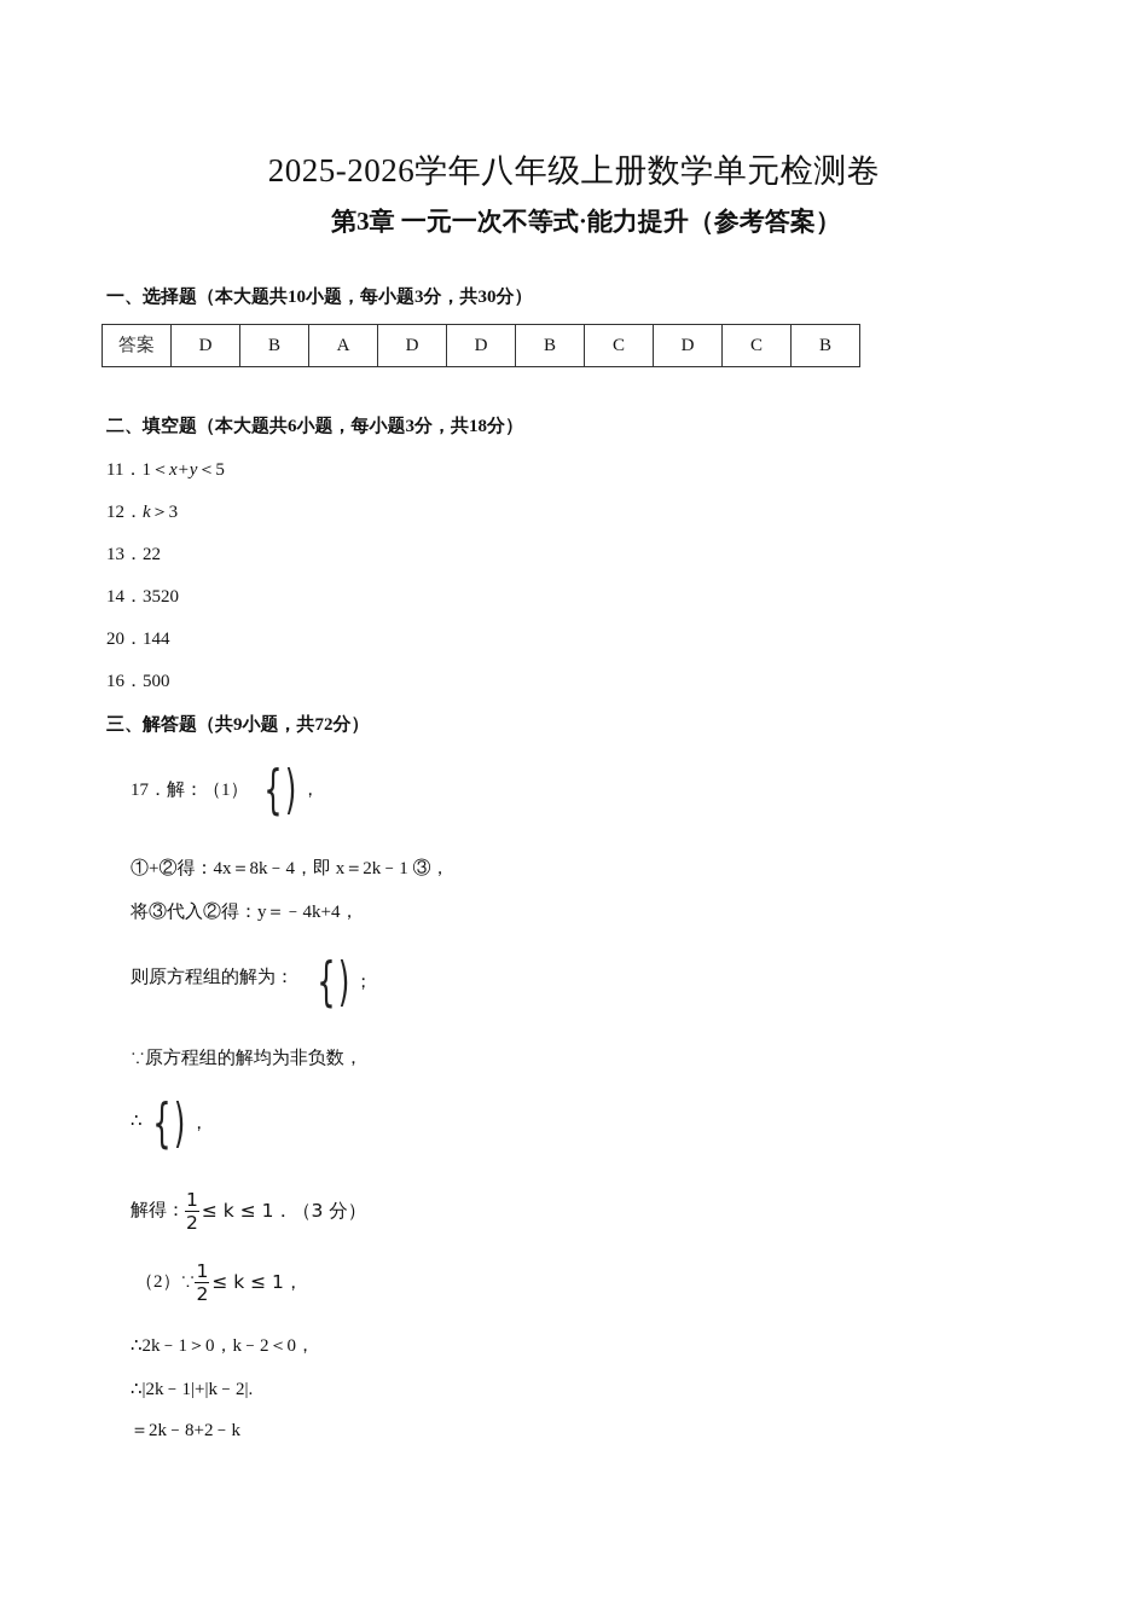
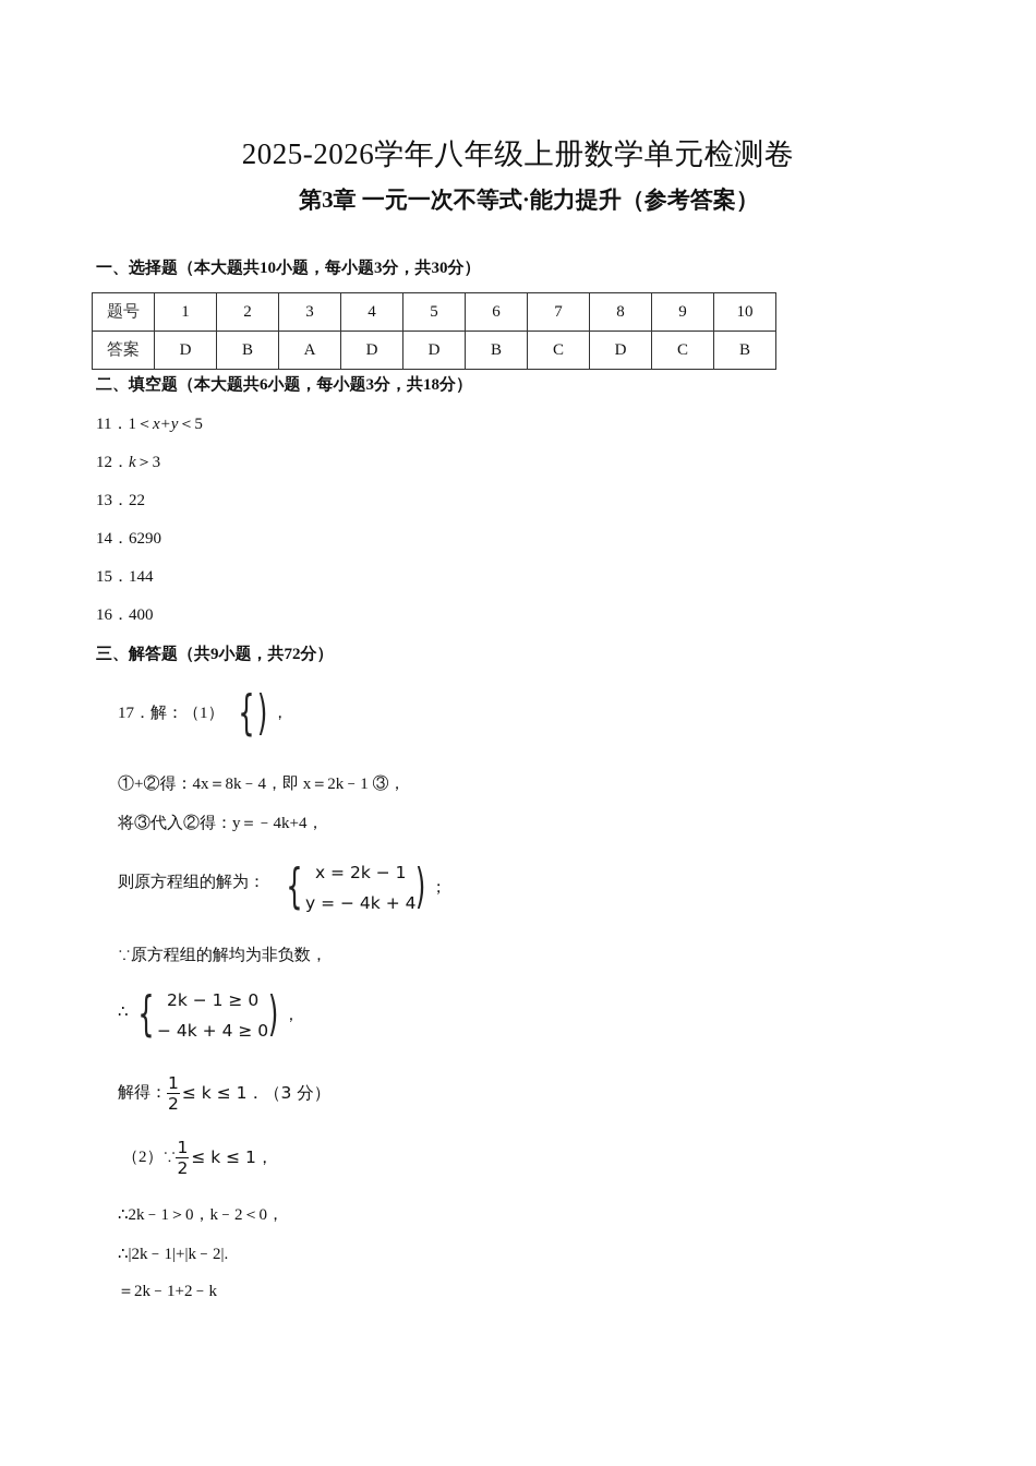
  2025-2026学年八年级上册数学单元检测卷
  第3章 一元一次不等式·能力提升（参考答案）
  一、选择题（本大题共10小题，每小题3分，共30分）
+ 题号	1	2	3	4	5	6	7	8	9	10
  答案	D	B	A	D	D	B	C	D	C	B
  二、填空题（本大题共6小题，每小题3分，共18分）
  11．1＜x+y＜5
  12．k＞3
  13．22
- 14．3520
+ 14．6290
- 20．144
+ 15．144
- 16．500
+ 16．400
  三、解答题（共9小题，共72分）
  17．解：（1）
  {
  )
  ，
  ①+②得：4x＝8k﹣4，即 x＝2k﹣1 ③，
  将③代入②得：y＝﹣4k+4，
  则原方程组的解为：
  {
+ x = 2k − 1
+ y = − 4k + 4
  )
  ；
  ∵原方程组的解均为非负数，
  ∴
  {
+ 2k − 1 ≥ 0
+ − 4k + 4 ≥ 0
  )
  ，
  解得：
  1
  2
  ≤ k ≤ 1．（3 分）
  （2）∵
  1
  2
  ≤ k ≤ 1，
  ∴2k﹣1＞0，k﹣2＜0，
  ∴|2k﹣1|+|k﹣2|.
- ＝2k﹣8+2﹣k
+ ＝2k﹣1+2﹣k
